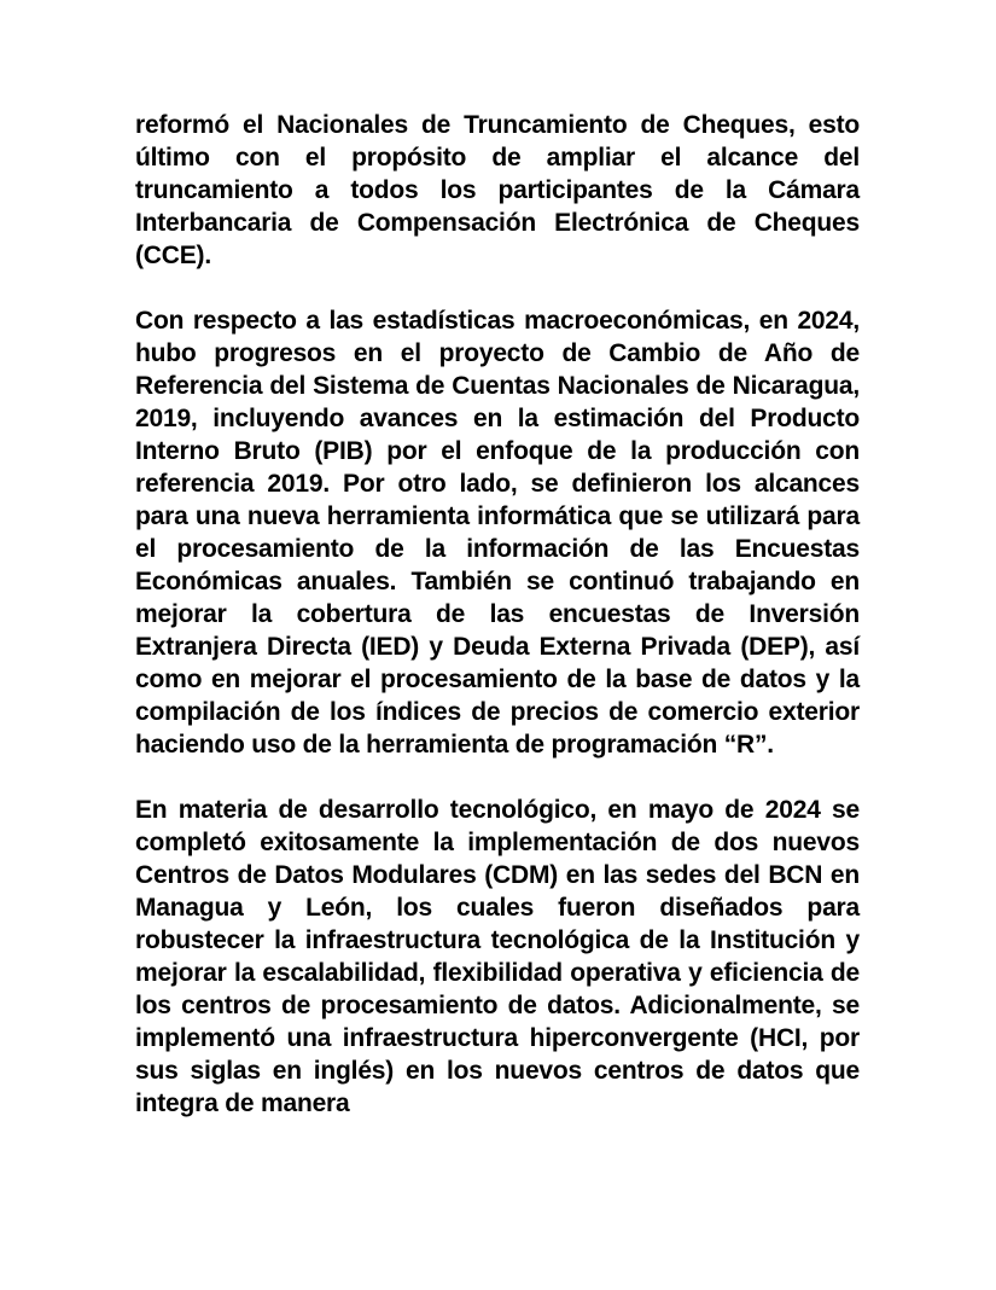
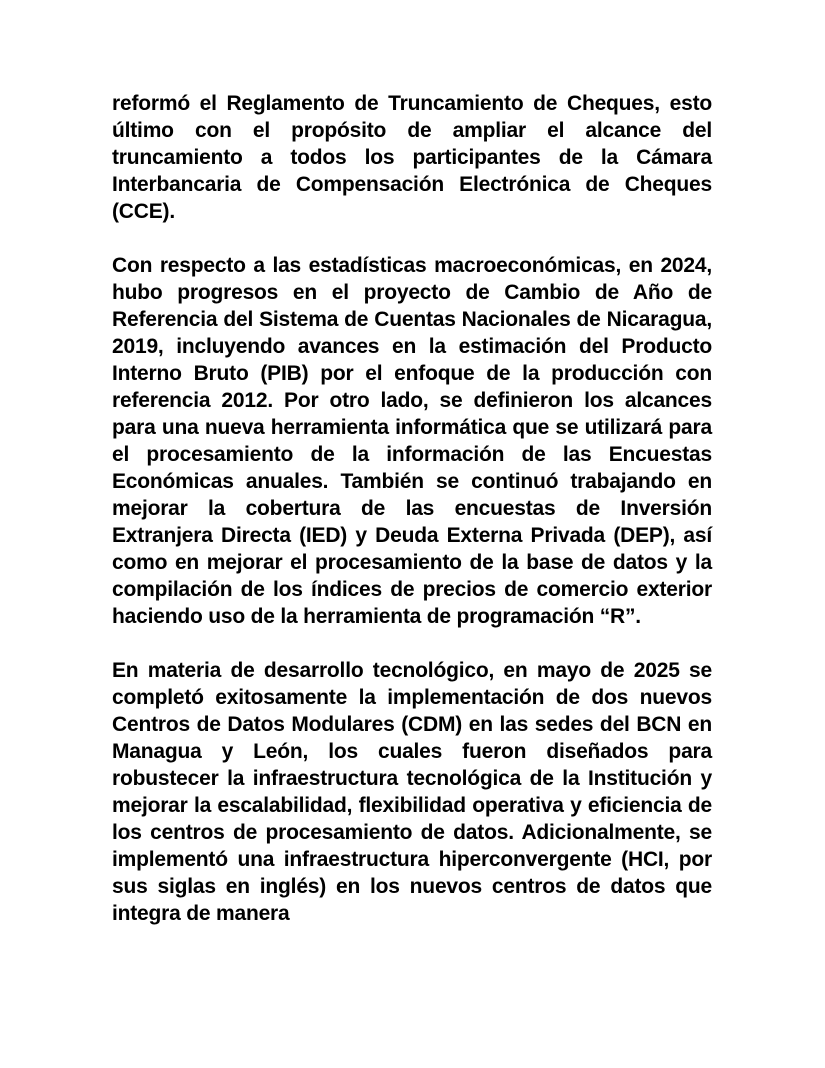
- reformó el Nacionales de Truncamiento de Cheques, esto último con el propósito de ampliar el alcance del truncamiento a todos los participantes de la Cámara Interbancaria de Compensación Electrónica de Cheques (CCE).
+ reformó el Reglamento de Truncamiento de Cheques, esto último con el propósito de ampliar el alcance del truncamiento a todos los participantes de la Cámara Interbancaria de Compensación Electrónica de Cheques (CCE).
- Con respecto a las estadísticas macroeconómicas, en 2024, hubo progresos en el proyecto de Cambio de Año de Referencia del Sistema de Cuentas Nacionales de Nicaragua, 2019, incluyendo avances en la estimación del Producto Interno Bruto (PIB) por el enfoque de la producción con referencia 2019. Por otro lado, se definieron los alcances para una nueva herramienta informática que se utilizará para el procesamiento de la información de las Encuestas Económicas anuales. También se continuó trabajando en mejorar la cobertura de las encuestas de Inversión Extranjera Directa (IED) y Deuda Externa Privada (DEP), así como en mejorar el procesamiento de la base de datos y la compilación de los índices de precios de comercio exterior haciendo uso de la herramienta de programación “R”.
+ Con respecto a las estadísticas macroeconómicas, en 2024, hubo progresos en el proyecto de Cambio de Año de Referencia del Sistema de Cuentas Nacionales de Nicaragua, 2019, incluyendo avances en la estimación del Producto Interno Bruto (PIB) por el enfoque de la producción con referencia 2012. Por otro lado, se definieron los alcances para una nueva herramienta informática que se utilizará para el procesamiento de la información de las Encuestas Económicas anuales. También se continuó trabajando en mejorar la cobertura de las encuestas de Inversión Extranjera Directa (IED) y Deuda Externa Privada (DEP), así como en mejorar el procesamiento de la base de datos y la compilación de los índices de precios de comercio exterior haciendo uso de la herramienta de programación “R”.
- En materia de desarrollo tecnológico, en mayo de 2024 se completó exitosamente la implementación de dos nuevos Centros de Datos Modulares (CDM) en las sedes del BCN en Managua y León, los cuales fueron diseñados para robustecer la infraestructura tecnológica de la Institución y mejorar la escalabilidad, flexibilidad operativa y eficiencia de los centros de procesamiento de datos. Adicionalmente, se implementó una infraestructura hiperconvergente (HCI, por sus siglas en inglés) en los nuevos centros de datos que integra de manera
+ En materia de desarrollo tecnológico, en mayo de 2025 se completó exitosamente la implementación de dos nuevos Centros de Datos Modulares (CDM) en las sedes del BCN en Managua y León, los cuales fueron diseñados para robustecer la infraestructura tecnológica de la Institución y mejorar la escalabilidad, flexibilidad operativa y eficiencia de los centros de procesamiento de datos. Adicionalmente, se implementó una infraestructura hiperconvergente (HCI, por sus siglas en inglés) en los nuevos centros de datos que integra de manera
